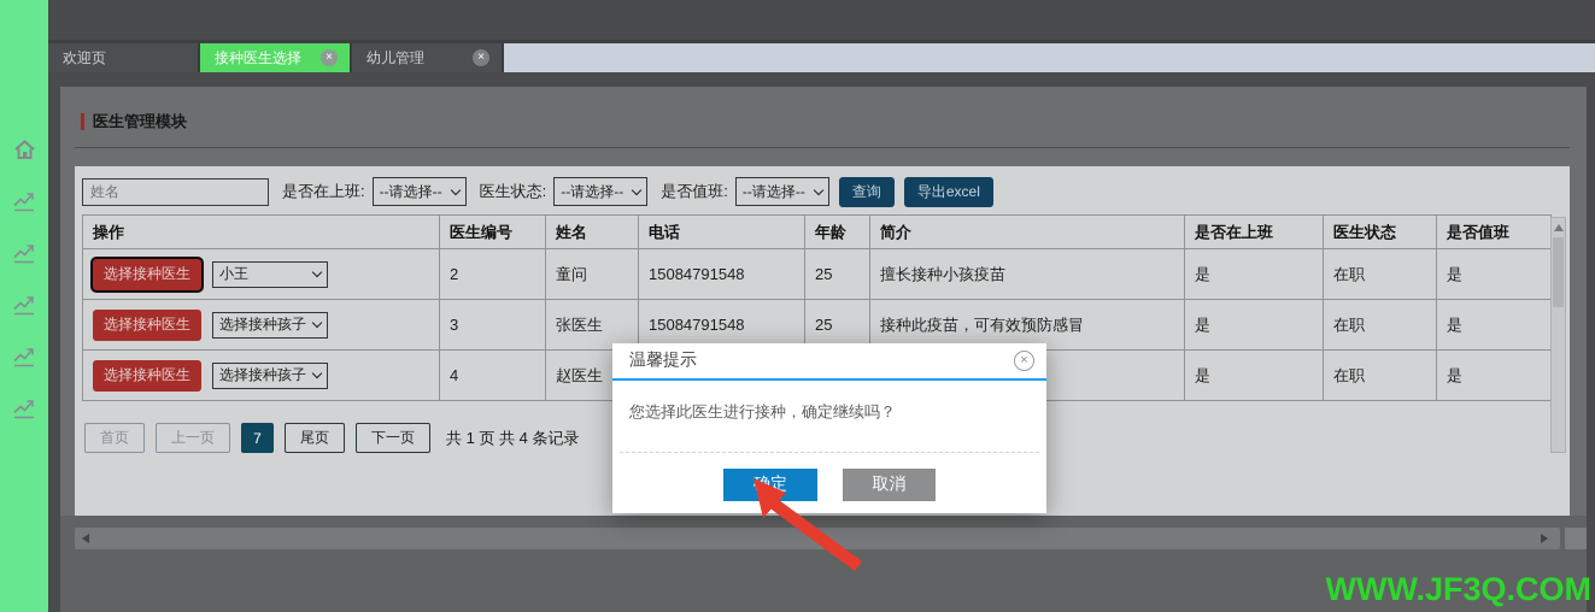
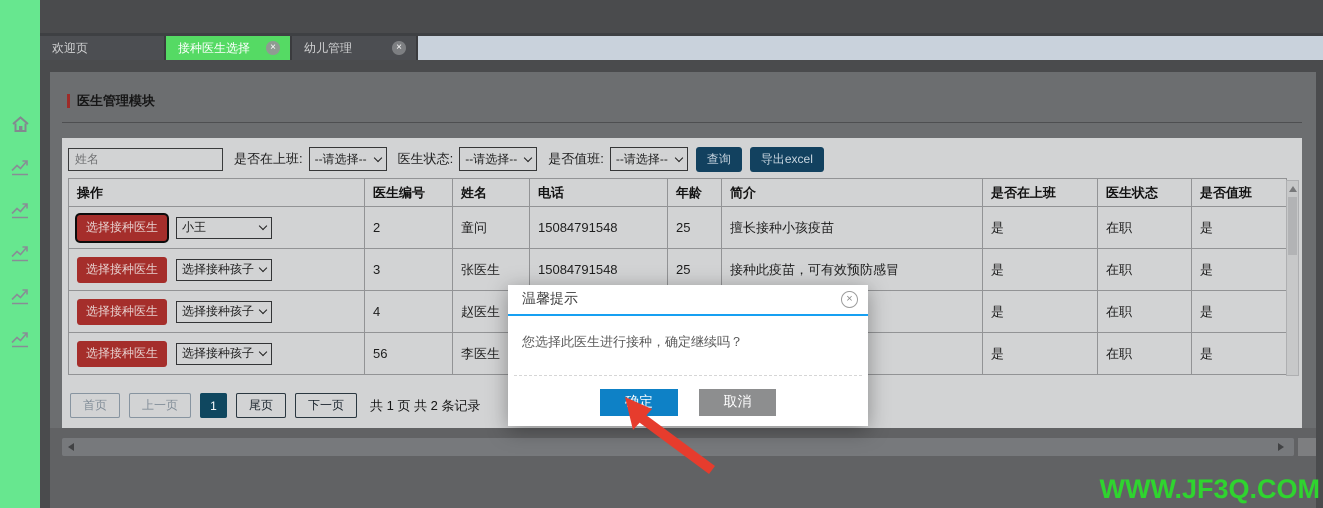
  欢迎页
  接种医生选择
  ×
  幼儿管理
  ×
  医生管理模块
  姓名
  是否在上班:
  --请选择--
  医生状态:
  --请选择--
  是否值班:
  --请选择--
  查询
  导出excel
  操作	医生编号	姓名	电话	年龄	简介	是否在上班	医生状态	是否值班
  选择接种医生 小王	2	童问	15084791548	25	擅长接种小孩疫苗	是	在职	是
  选择接种医生 选择接种孩子	3	张医生	15084791548	25	接种此疫苗，可有效预防感冒	是	在职	是
  选择接种医生 选择接种孩子	4	赵医生				是	在职	是
+ 选择接种医生 选择接种孩子	56	李医生				是	在职	是
  首页
  上一页
- 7
+ 1
  尾页
  下一页
- 共 1 页 共 4 条记录
+ 共 1 页 共 2 条记录
  WWW.JF3Q.COM
  温馨提示
  ×
  您选择此医生进行接种，确定继续吗？
  取消
